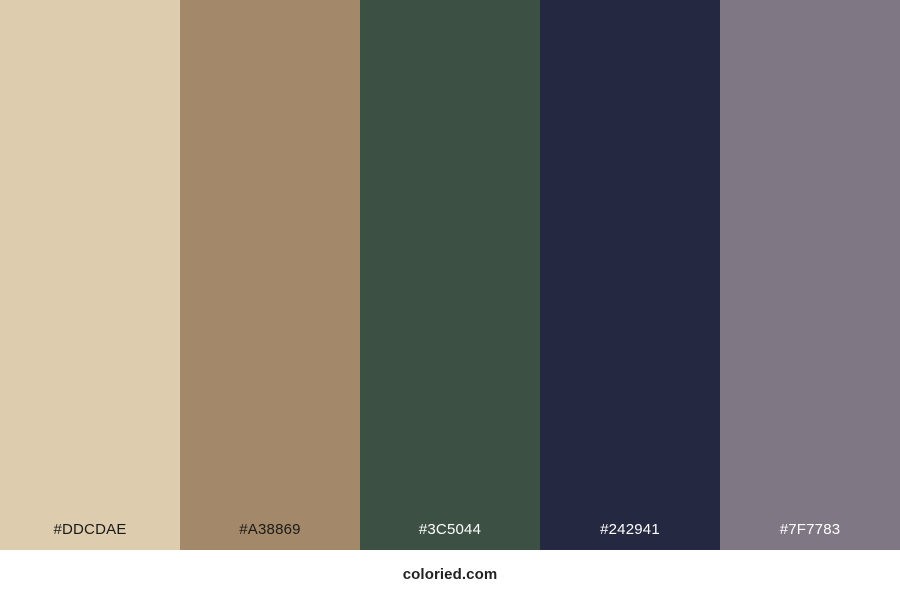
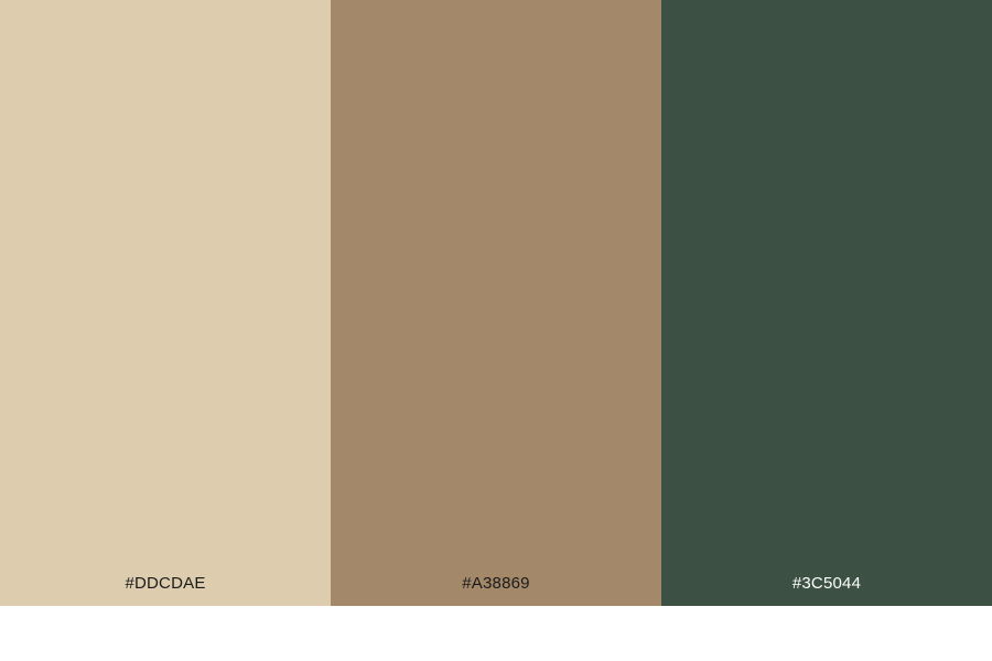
  #DDCDAE
  #A38869
  #3C5044
- #242941
- #7F7783
- coloried.com
